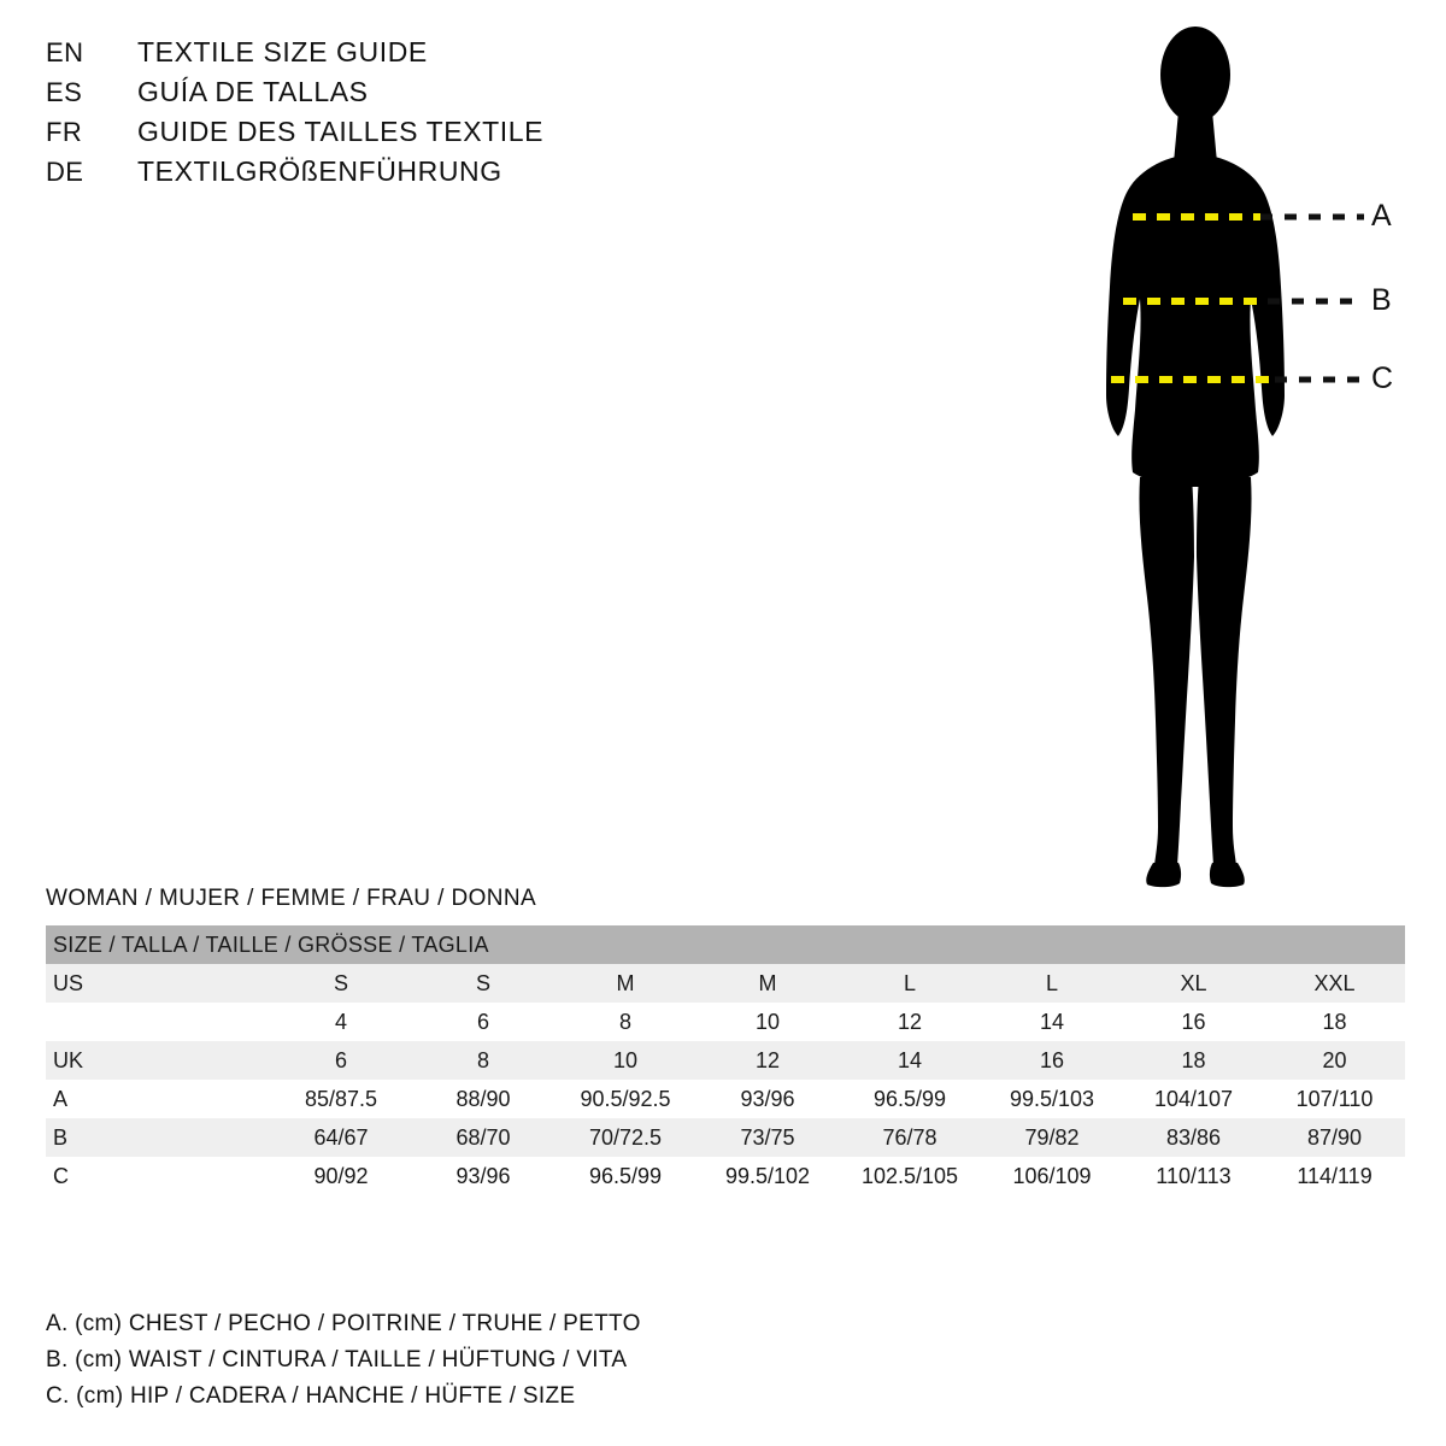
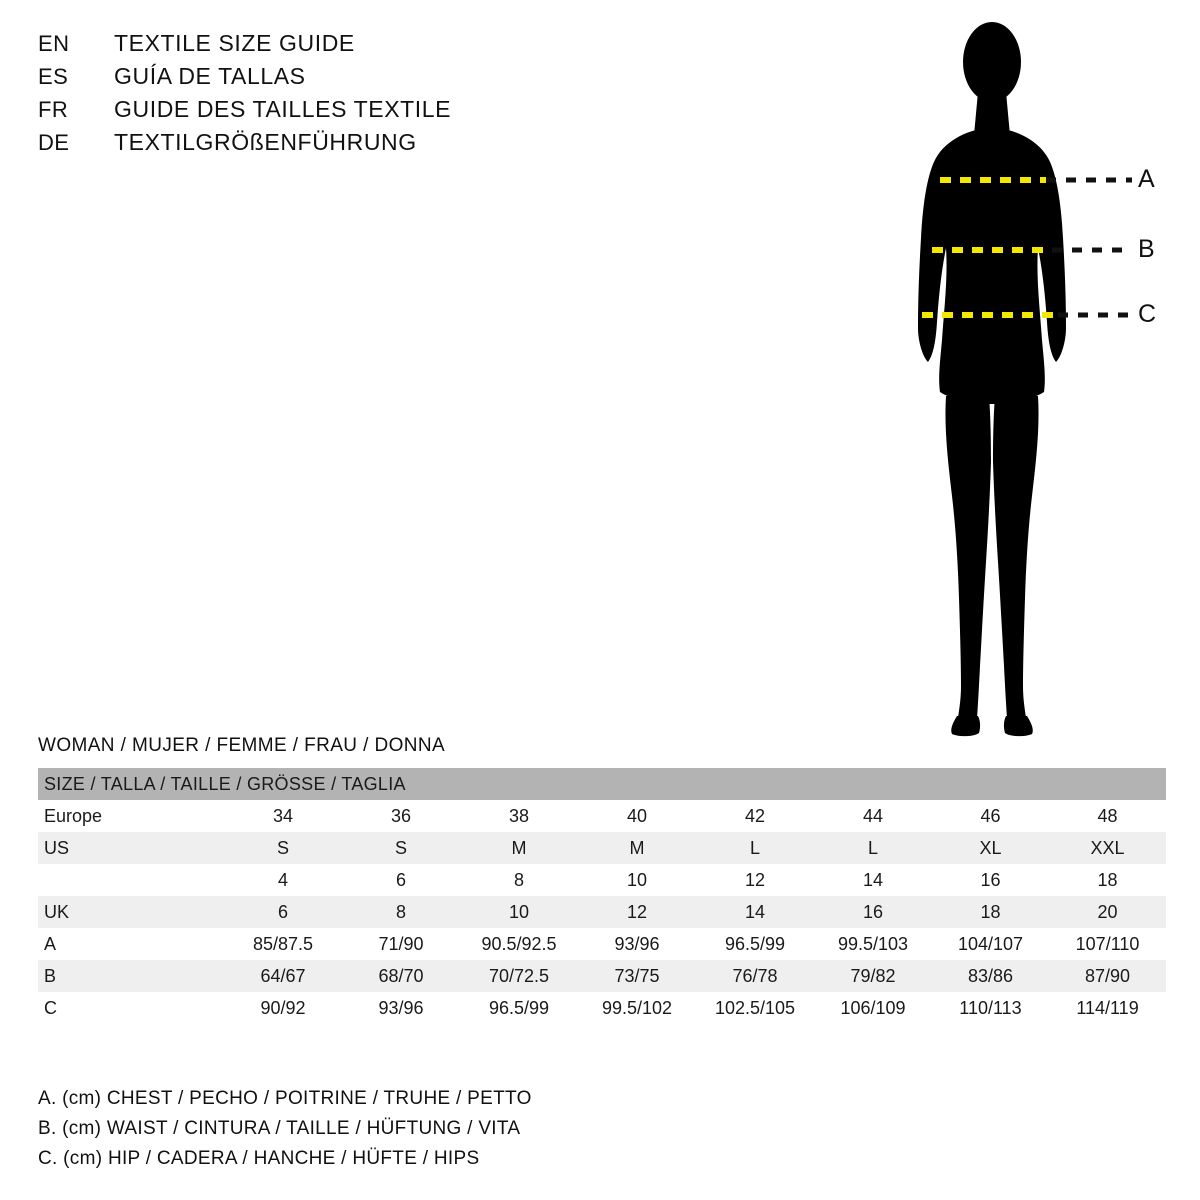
  EN
  TEXTILE SIZE GUIDE
  ES
  GUÍA DE TALLAS
  FR
  GUIDE DES TAILLES TEXTILE
  DE
  TEXTILGRÖßENFÜHRUNG
  A
  B
  C
  WOMAN / MUJER / FEMME / FRAU / DONNA
  SIZE / TALLA / TAILLE / GRÖSSE / TAGLIA
+ Europe	34	36	38	40	42	44	46	48
  US	S	S	M	M	L	L	XL	XXL
  	4	6	8	10	12	14	16	18
  UK	6	8	10	12	14	16	18	20
- A	85/87.5	88/90	90.5/92.5	93/96	96.5/99	99.5/103	104/107	107/110
+ A	85/87.5	71/90	90.5/92.5	93/96	96.5/99	99.5/103	104/107	107/110
  B	64/67	68/70	70/72.5	73/75	76/78	79/82	83/86	87/90
  C	90/92	93/96	96.5/99	99.5/102	102.5/105	106/109	110/113	114/119
  A. (cm) CHEST / PECHO / POITRINE / TRUHE / PETTO
  B. (cm) WAIST / CINTURA / TAILLE / HÜFTUNG / VITA
- C. (cm) HIP / CADERA / HANCHE / HÜFTE / SIZE
+ C. (cm) HIP / CADERA / HANCHE / HÜFTE / HIPS
